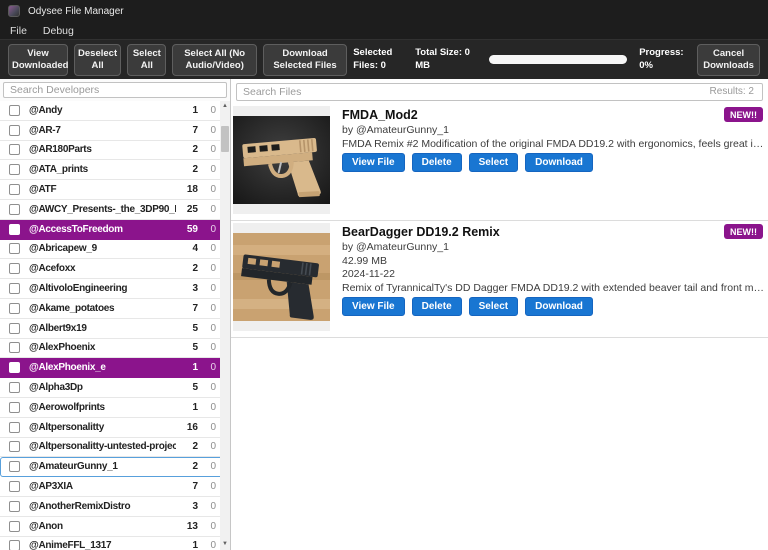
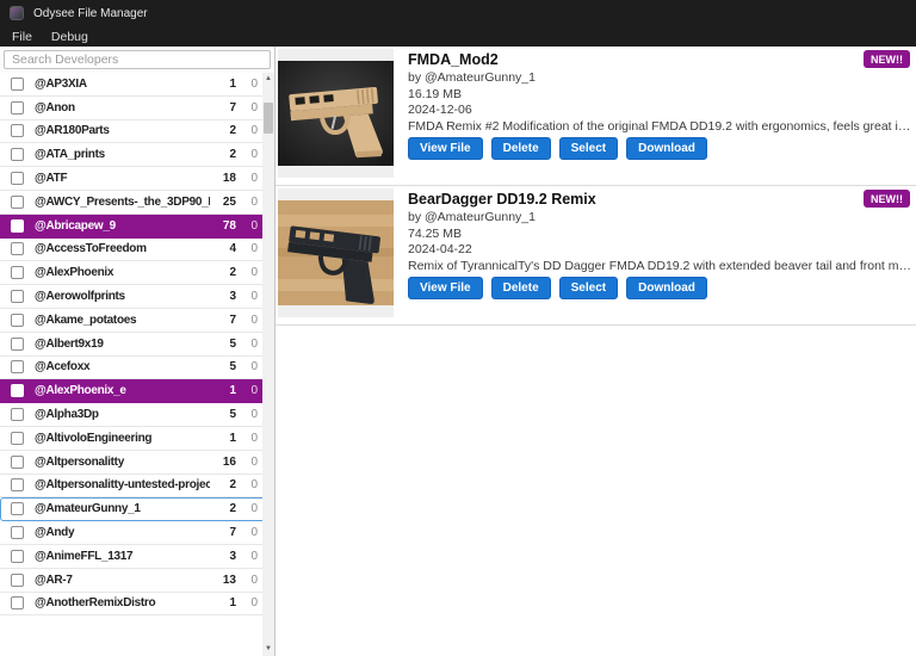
  Odysee File Manager
  File
  Debug
- View Downloaded
- Deselect All
- Select All
- Select All (No Audio/Video)
- Download Selected Files
- Selected Files: 0
- Total Size: 0 MB
- Progress: 0%
- Cancel Downloads
  Search Developers
- @Andy
+ @AP3XIA
  1
  0
- @AR-7
+ @Anon
  7
  0
  @AR180Parts
  2
  0
  @ATA_prints
  2
  0
  @ATF
  18
  0
  @AWCY_Presents-_the_3DP90_
  25
  0
- @AccessToFreedom
+ @Abricapew_9
- 59
+ 78
  0
- @Abricapew_9
+ @AccessToFreedom
  4
  0
- @Acefoxx
+ @AlexPhoenix
  2
  0
- @AltivoloEngineering
+ @Aerowolfprints
  3
  0
  @Akame_potatoes
  7
  0
  @Albert9x19
  5
  0
- @AlexPhoenix
+ @Acefoxx
  5
  0
  @AlexPhoenix_e
  1
  0
  @Alpha3Dp
  5
  0
- @Aerowolfprints
+ @AltivoloEngineering
  1
  0
  @Altpersonalitty
  16
  0
  @Altpersonalitty-untested-projec
  2
  0
  @AmateurGunny_1
  2
  0
- @AP3XIA
+ @Andy
  7
  0
- @AnotherRemixDistro
+ @AnimeFFL_1317
  3
  0
- @Anon
+ @AR-7
  13
  0
- @AnimeFFL_1317
+ @AnotherRemixDistro
  1
  0
- Search Files
- Results: 2
  FMDA_Mod2
  by @AmateurGunny_1
+ 16.19 MB
+ 2024-12-06
  FMDA Remix #2 Modification of the original FMDA DD19.2 with ergonomics, feels great in t
  View File
  Delete
  Select
  Download
  NEW!!
  BearDagger DD19.2 Remix
  by @AmateurGunny_1
- 42.99 MB
+ 74.25 MB
- 2024-11-22
+ 2024-04-22
  Remix of TyrannicalTy's DD Dagger FMDA DD19.2 with extended beaver tail and front mag
  View File
  Delete
  Select
  Download
  NEW!!
